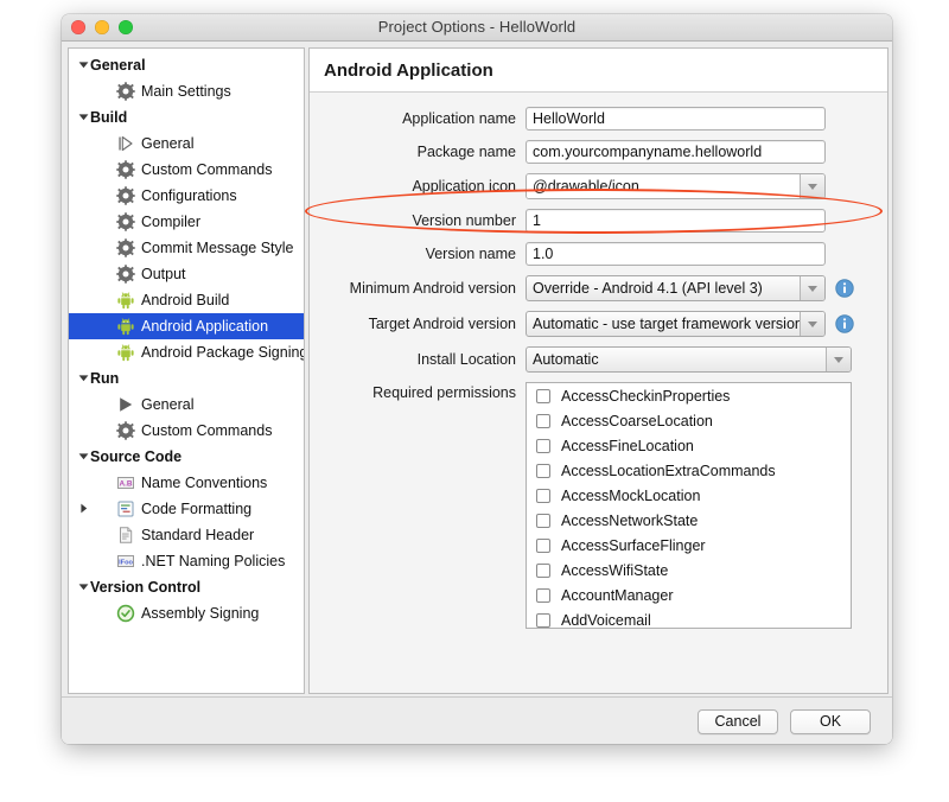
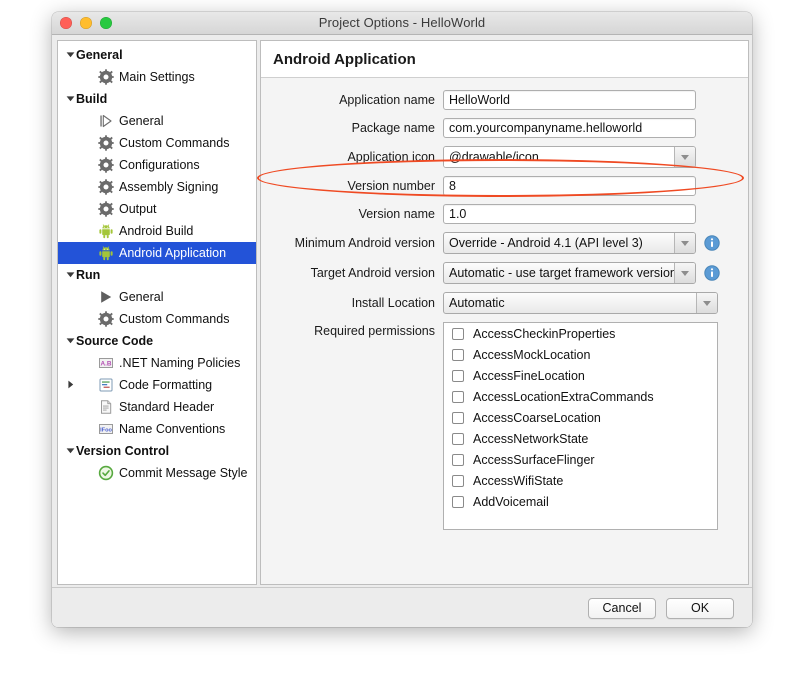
  Project Options - HelloWorld
  General
  Main Settings
  Build
  General
  Custom Commands
  Configurations
- Compiler
- Commit Message Style
+ Assembly Signing
  Output
  Android Build
  Android Application
- Android Package Signing
  Run
  General
  Custom Commands
  Source Code
- Name Conventions
+ .NET Naming Policies
  Code Formatting
  Standard Header
- .NET Naming Policies
+ Name Conventions
  Version Control
- Assembly Signing
+ Commit Message Style
  Android Application
  Application name
  HelloWorld
  Package name
  com.yourcompanyname.helloworld
  Application icon
  @drawable/icon
  Version number
- 1
+ 8
  Version name
  1.0
  Minimum Android version
  Override - Android 4.1 (API level 3)
  Target Android version
  Automatic - use target framework versio
  Install Location
  Automatic
  Required permissions
  AccessCheckinProperties
- AccessCoarseLocation
+ AccessMockLocation
  AccessFineLocation
  AccessLocationExtraCommands
- AccessMockLocation
+ AccessCoarseLocation
  AccessNetworkState
  AccessSurfaceFlinger
  AccessWifiState
- AccountManager
  AddVoicemail
  Cancel
  OK
